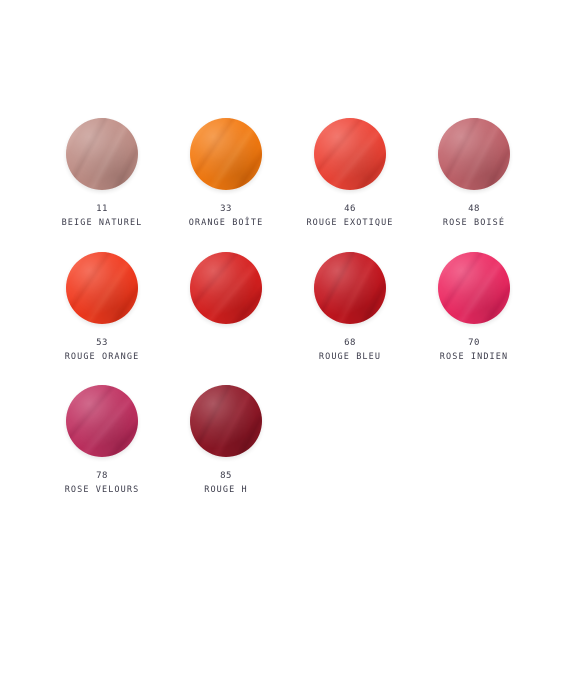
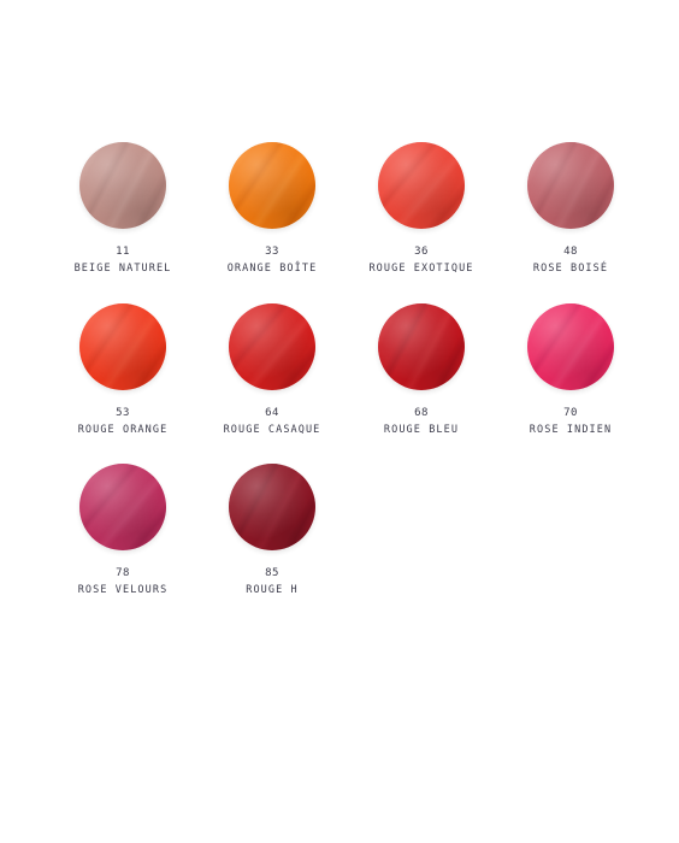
  11
  BEIGE NATUREL
  33
  ORANGE BOÎTE
- 46
+ 36
  ROUGE EXOTIQUE
  48
  ROSE BOISÉ
  53
  ROUGE ORANGE
+ 64
+ ROUGE CASAQUE
  68
  ROUGE BLEU
  70
  ROSE INDIEN
  78
  ROSE VELOURS
  85
  ROUGE H
